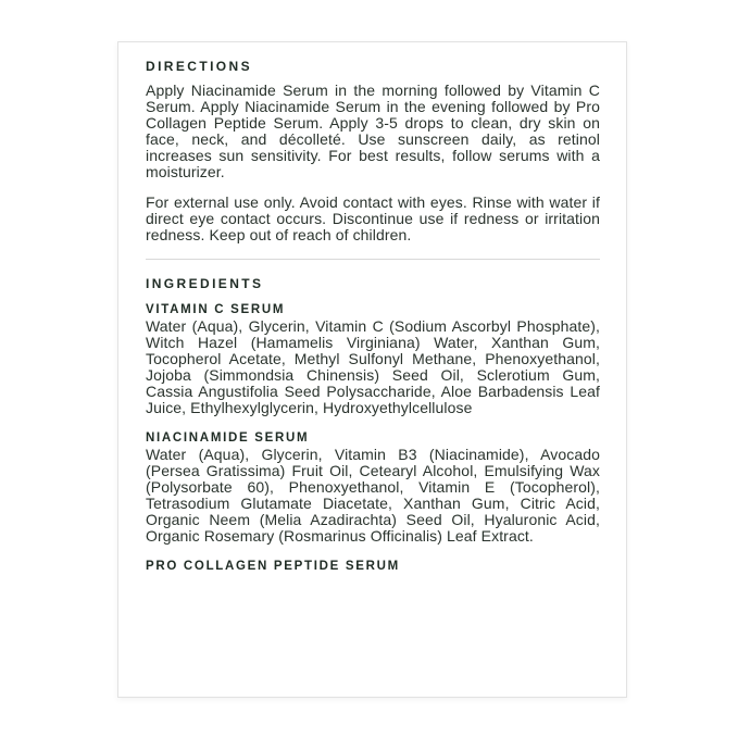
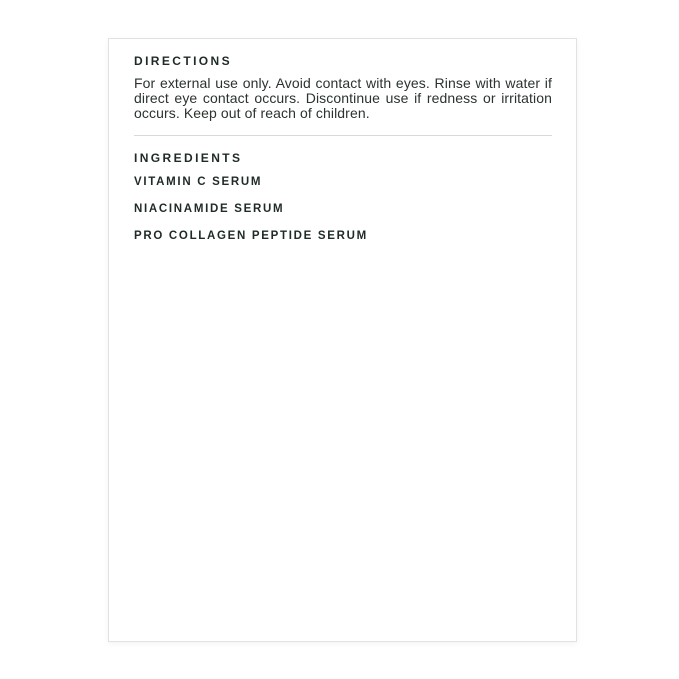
  DIRECTIONS
- Apply Niacinamide Serum in the morning followed by Vitamin C Serum. Apply Niacinamide Serum in the evening followed by Pro Collagen Peptide Serum. Apply 3-5 drops to clean, dry skin on face, neck, and décolleté. Use sunscreen daily, as retinol increases sun sensitivity. For best results, follow serums with a moisturizer.
- For external use only. Avoid contact with eyes. Rinse with water if direct eye contact occurs. Discontinue use if redness or irritation redness. Keep out of reach of children.
+ For external use only. Avoid contact with eyes. Rinse with water if direct eye contact occurs. Discontinue use if redness or irritation occurs. Keep out of reach of children.
  INGREDIENTS
  VITAMIN C SERUM
- Water (Aqua), Glycerin, Vitamin C (Sodium Ascorbyl Phosphate), Witch Hazel (Hamamelis Virginiana) Water, Xanthan Gum, Tocopherol Acetate, Methyl Sulfonyl Methane, Phenoxyethanol, Jojoba (Simmondsia Chinensis) Seed Oil, Sclerotium Gum, Cassia Angustifolia Seed Polysaccharide, Aloe Barbadensis Leaf Juice, Ethylhexylglycerin, Hydroxyethylcellulose
  NIACINAMIDE SERUM
- Water (Aqua), Glycerin, Vitamin B3 (Niacinamide), Avocado (Persea Gratissima) Fruit Oil, Cetearyl Alcohol, Emulsifying Wax (Polysorbate 60), Phenoxyethanol, Vitamin E (Tocopherol), Tetrasodium Glutamate Diacetate, Xanthan Gum, Citric Acid, Organic Neem (Melia Azadirachta) Seed Oil, Hyaluronic Acid, Organic Rosemary (Rosmarinus Officinalis) Leaf Extract.
  PRO COLLAGEN PEPTIDE SERUM
